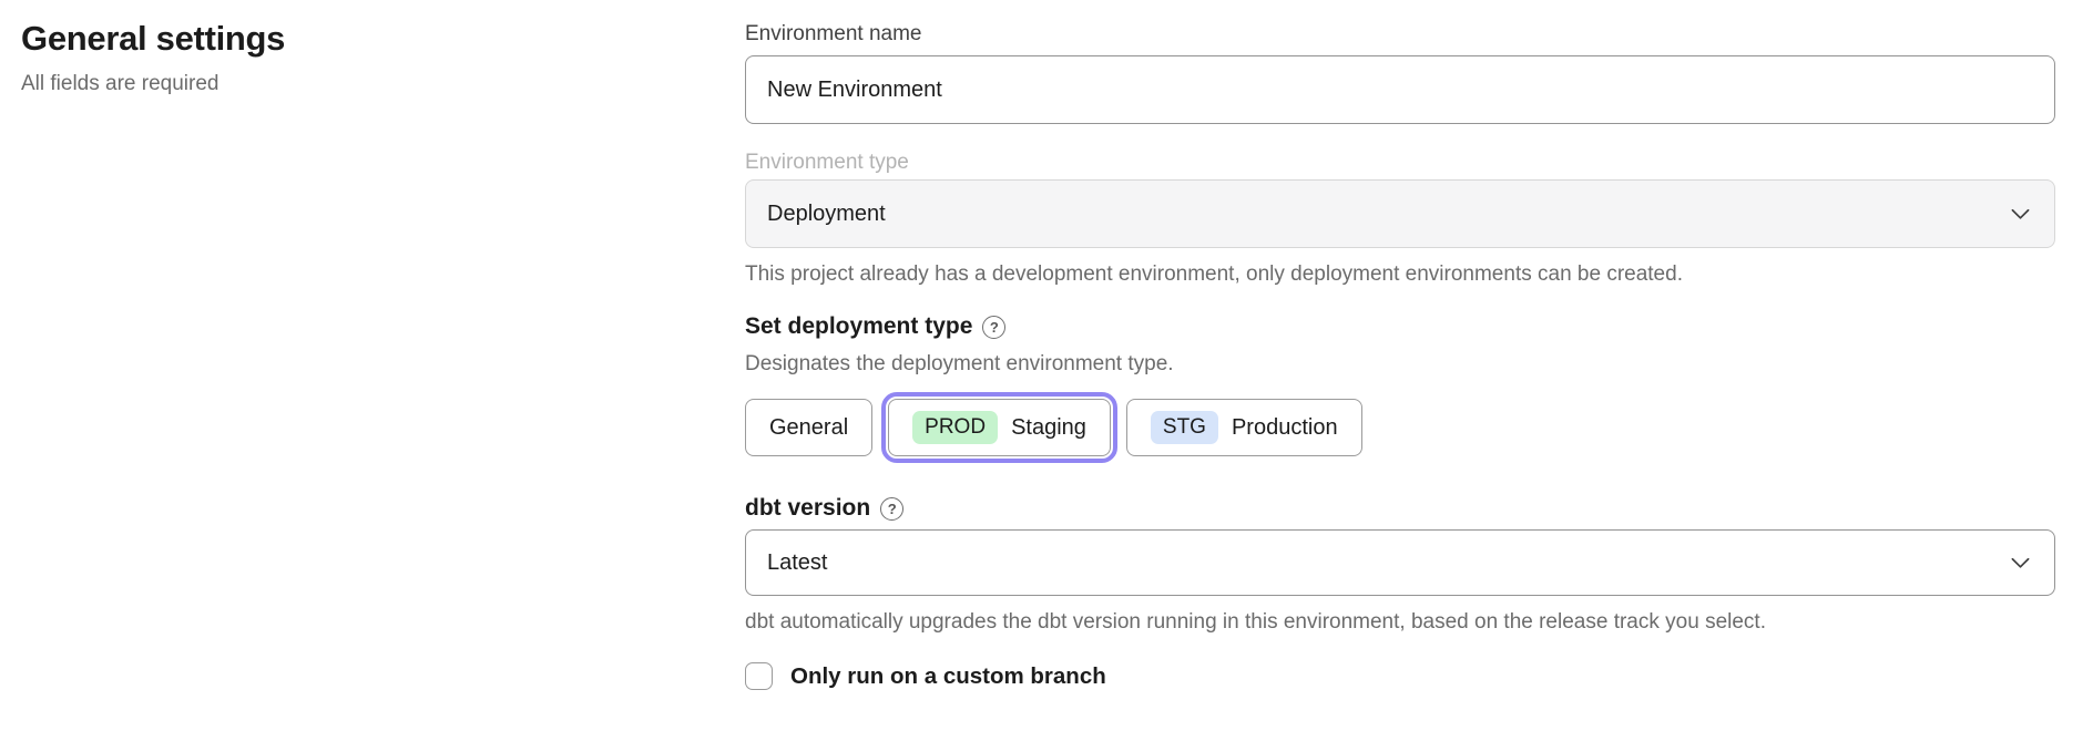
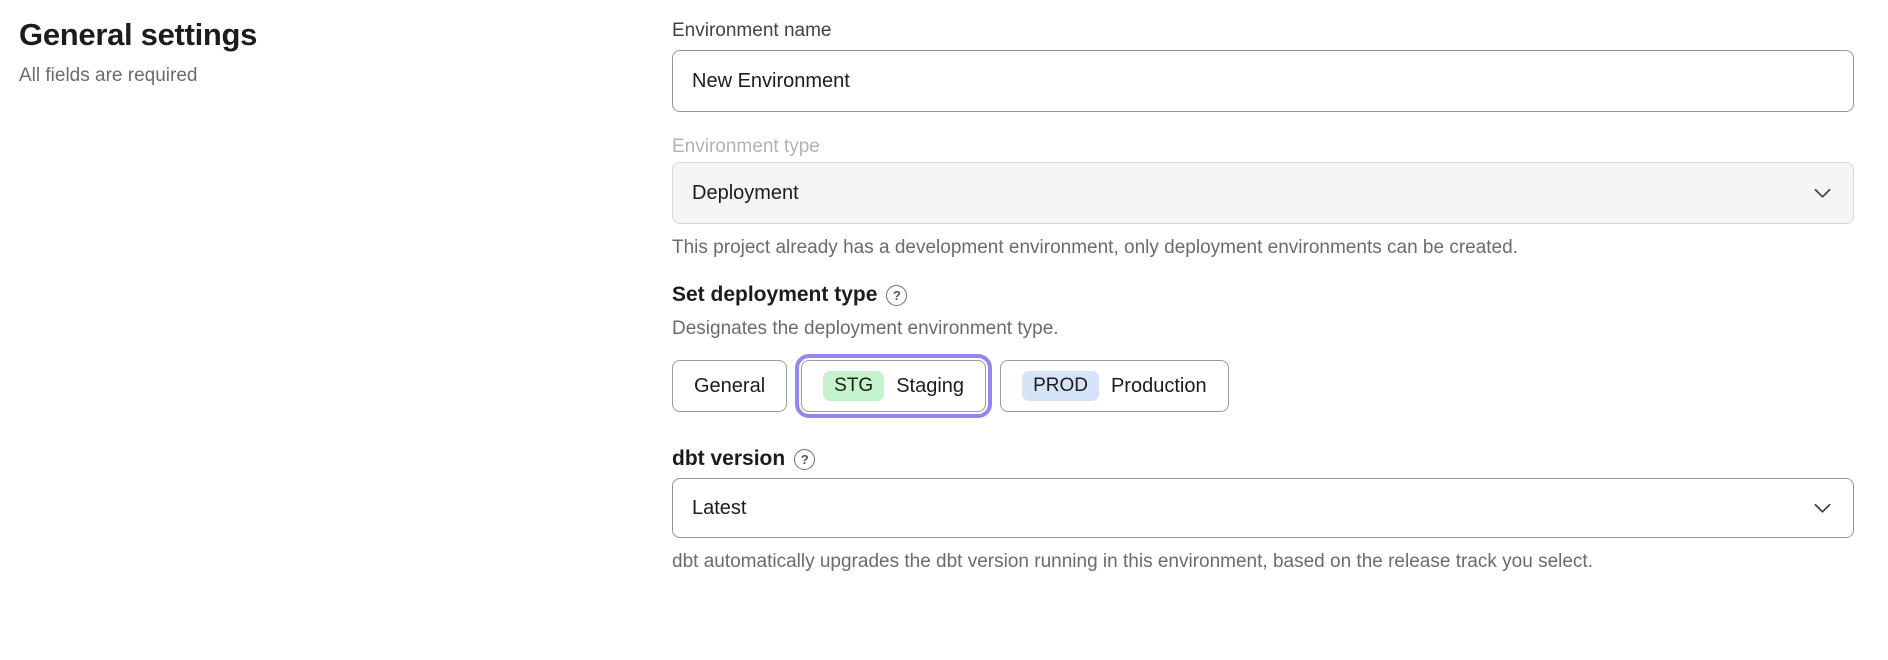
  General settings
  All fields are required
  Environment name
  New Environment
  Environment type
  Deployment
  This project already has a development environment, only deployment environments can be created.
  Set deployment type
  ?
  Designates the deployment environment type.
  General
- PROD
+ STG
  Staging
- STG
+ PROD
  Production
  dbt version
  ?
  Latest
  dbt automatically upgrades the dbt version running in this environment, based on the release track you select.
- Only run on a custom branch
